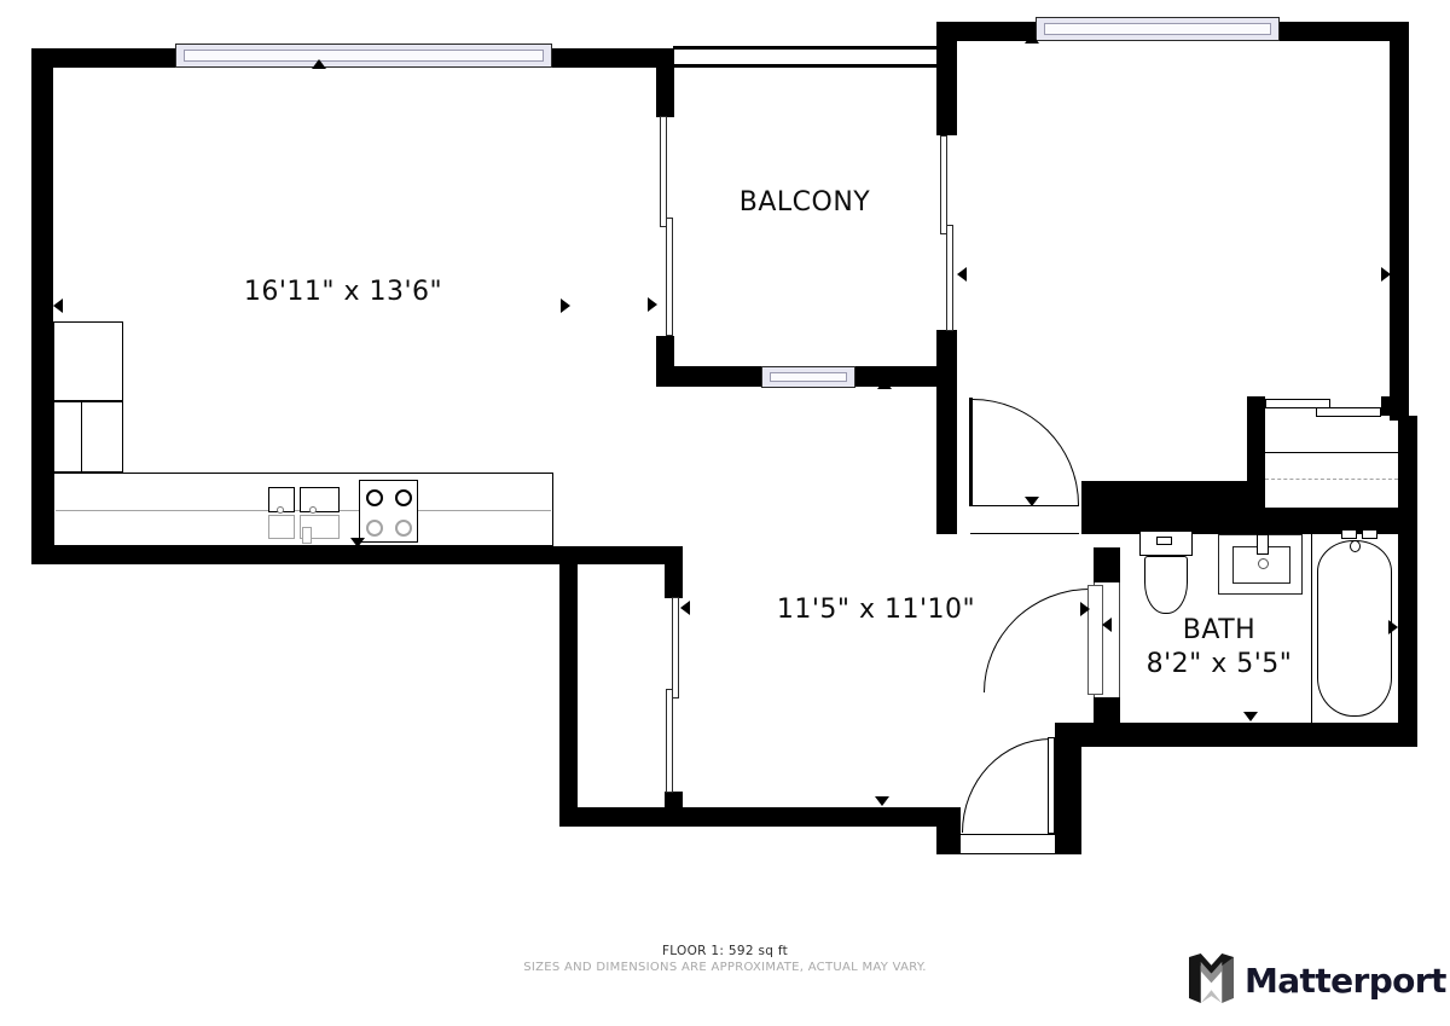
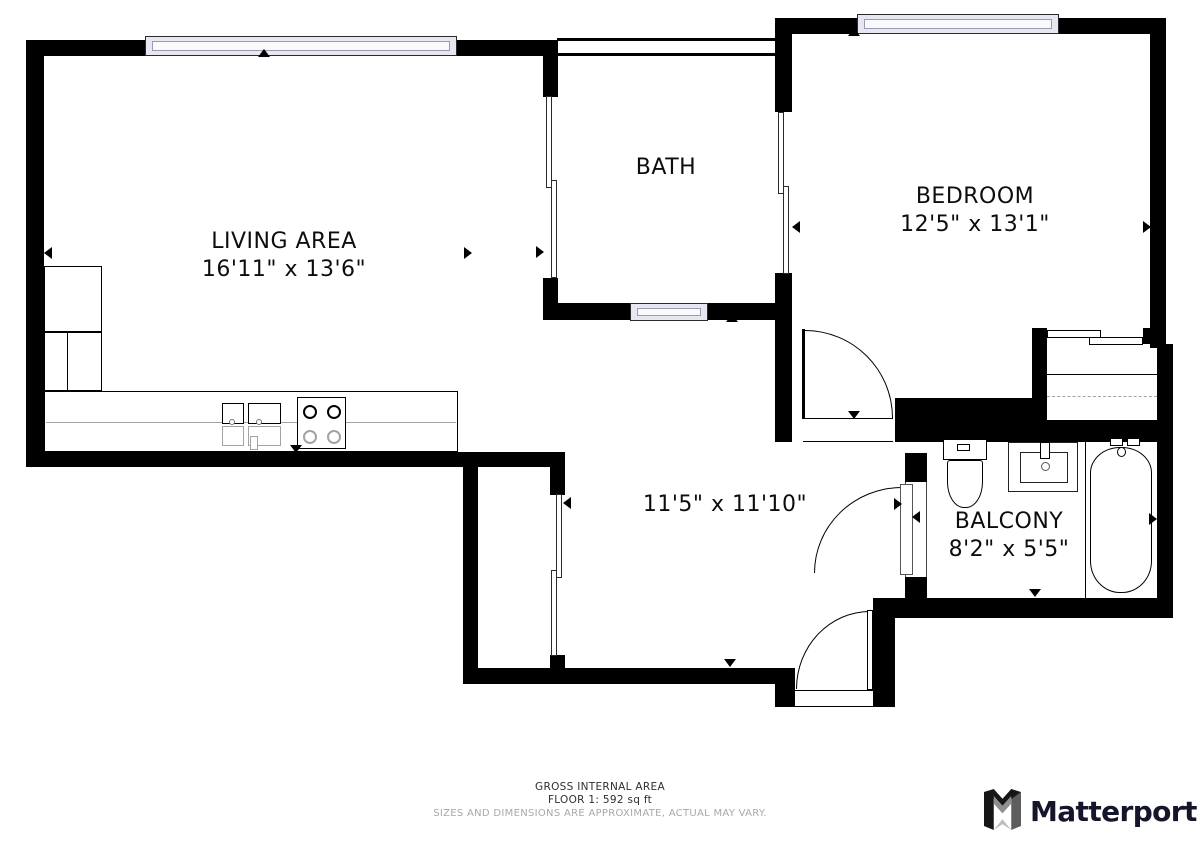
+ LIVING AREA
  16'11" x 13'6"
- BALCONY
+ BATH
+ BEDROOM
+ 12'5" x 13'1"
  11'5" x 11'10"
- BATH
+ BALCONY
  8'2" x 5'5"
+ GROSS INTERNAL AREA
  FLOOR 1: 592 sq ft
  SIZES AND DIMENSIONS ARE APPROXIMATE, ACTUAL MAY VARY.
  Matterport
